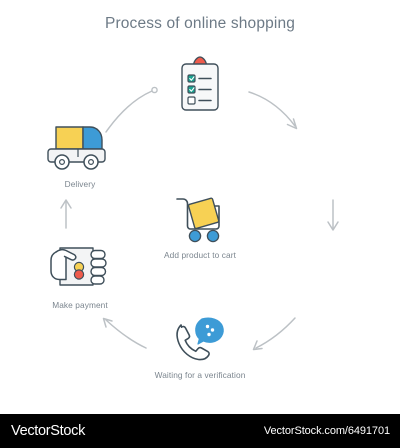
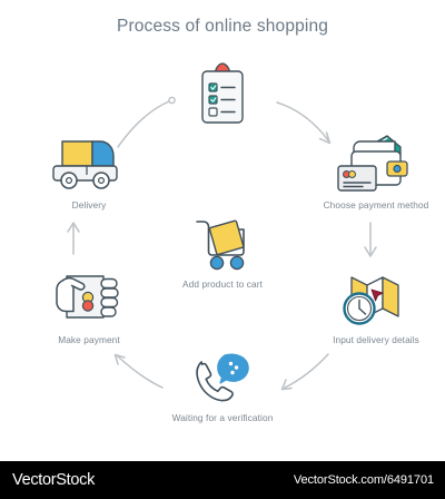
  Process of online shopping
+ Choose payment method
+ Input delivery details
  Waiting for a verification
  Make payment
  Delivery
  Add product to cart
  VectorStock
  VectorStock.com/6491701
